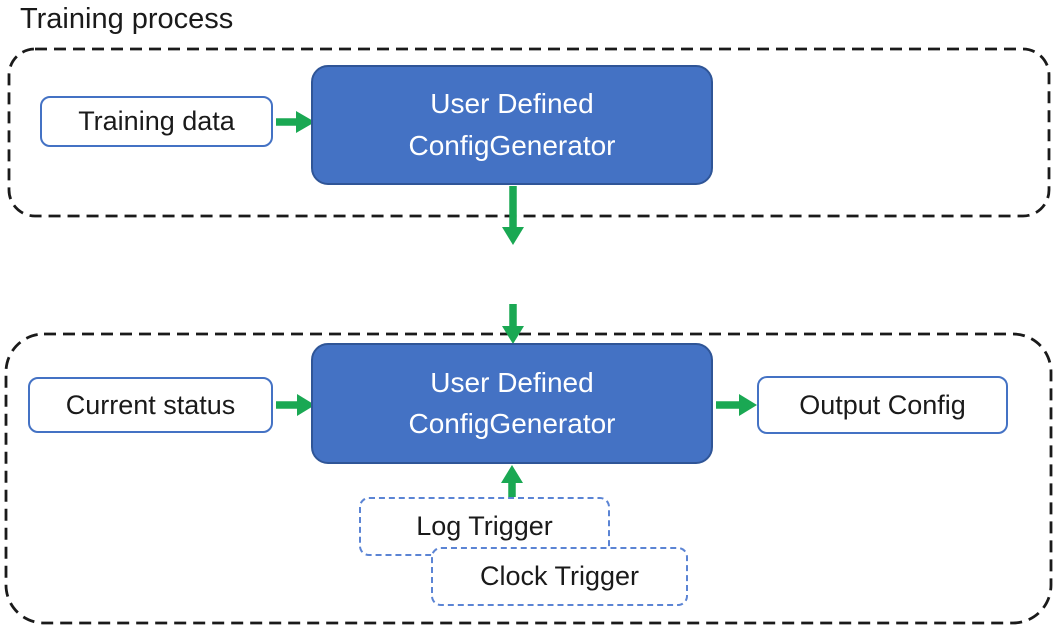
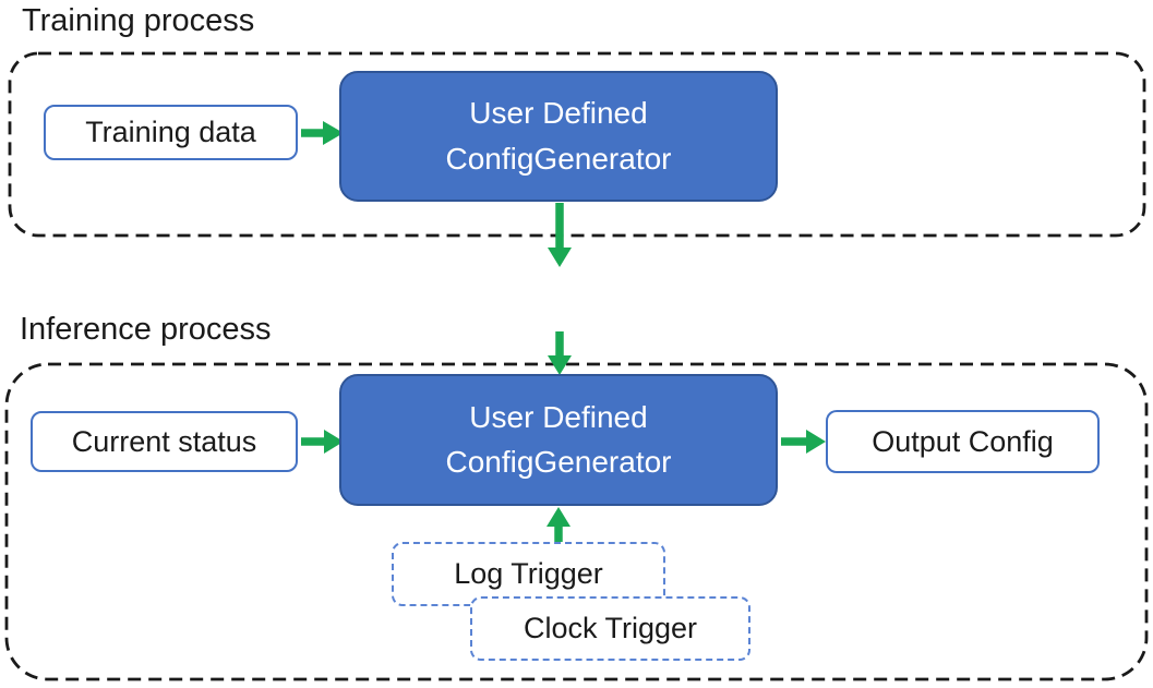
  Training process
+ Inference process
  Training data
  User Defined
  ConfigGenerator
  Current status
  User Defined
  ConfigGenerator
  Output Config
  Log Trigger
  Clock Trigger
